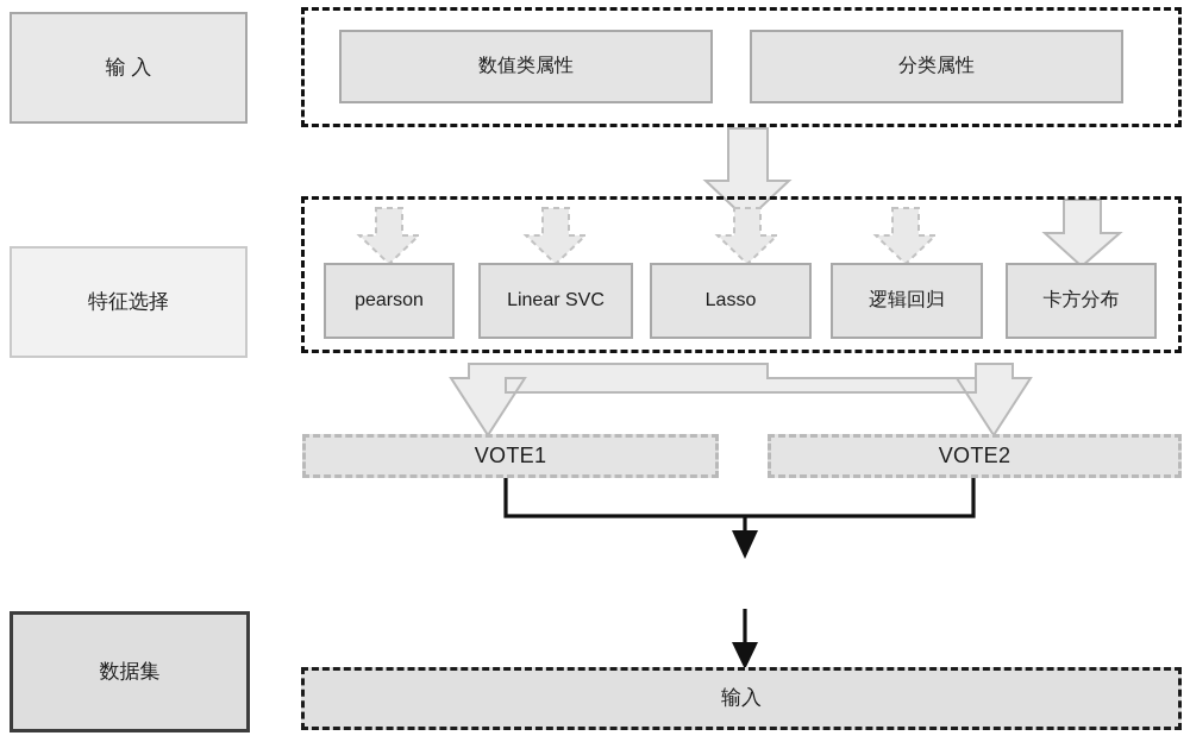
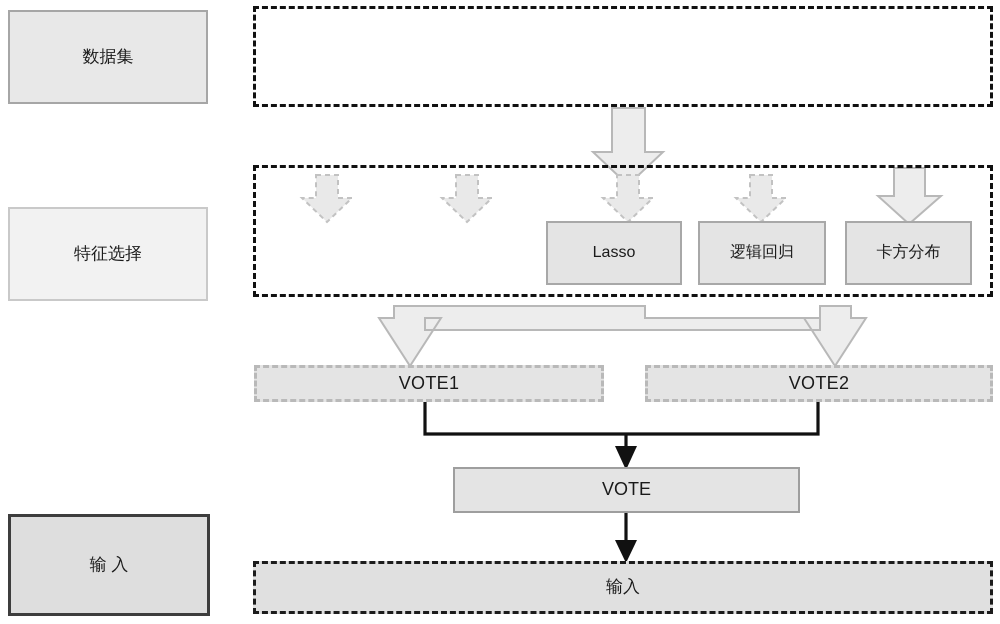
- 输 入
+ 数据集
  特征选择
- 数据集
+ 输 入
- 数值类属性
- 分类属性
- pearson
- Linear SVC
  Lasso
  逻辑回归
  卡方分布
  VOTE1
  VOTE2
+ VOTE
  输入
